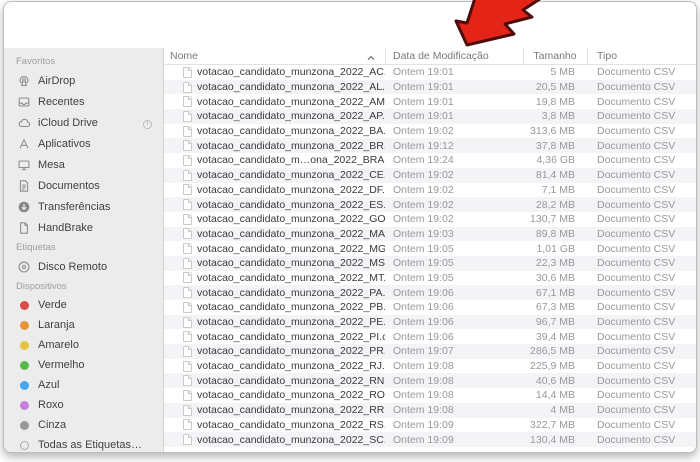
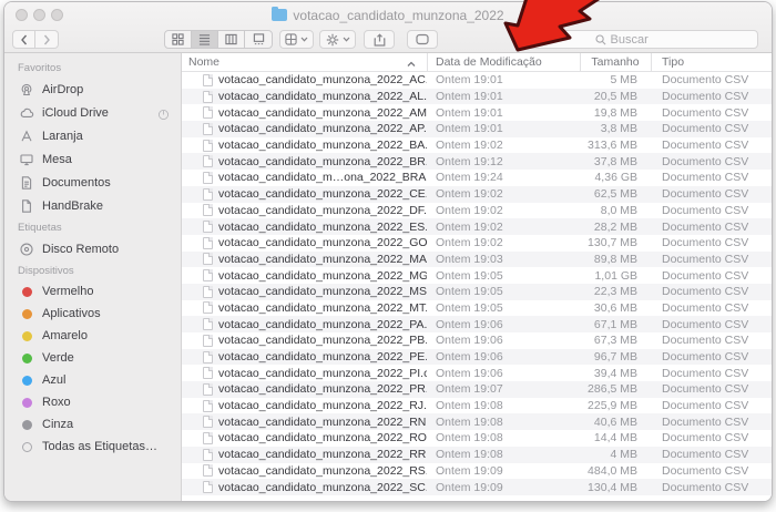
+ votacao_candidato_munzona_2022
+ Buscar
  Favoritos
  AirDrop
- Recentes
  iCloud Drive
- Aplicativos
+ Laranja
  Mesa
  Documentos
- Transferências
  HandBrake
  Etiquetas
  Disco Remoto
  Dispositivos
- Verde
+ Vermelho
- Laranja
+ Aplicativos
  Amarelo
- Vermelho
+ Verde
  Azul
  Roxo
  Cinza
  Todas as Etiquetas…
  Nome
  Data de Modificação
  Tamanho
  Tipo
  votacao_candidato_munzona_2022_AC
  Ontem 19:01
  5 MB
  Documento CSV
  votacao_candidato_munzona_2022_AL.
  Ontem 19:01
  20,5 MB
  Documento CSV
  votacao_candidato_munzona_2022_AM
  Ontem 19:01
  19,8 MB
  Documento CSV
  votacao_candidato_munzona_2022_AP.
  Ontem 19:01
  3,8 MB
  Documento CSV
  votacao_candidato_munzona_2022_BA.
  Ontem 19:02
  313,6 MB
  Documento CSV
  votacao_candidato_munzona_2022_BR
  Ontem 19:12
  37,8 MB
  Documento CSV
  votacao_candidato_m…ona_2022_BRA
  Ontem 19:24
  4,36 GB
  Documento CSV
  votacao_candidato_munzona_2022_CE
  Ontem 19:02
- 81,4 MB
+ 62,5 MB
  Documento CSV
  votacao_candidato_munzona_2022_DF.
  Ontem 19:02
- 7,1 MB
+ 8,0 MB
  Documento CSV
  votacao_candidato_munzona_2022_ES.
  Ontem 19:02
  28,2 MB
  Documento CSV
  votacao_candidato_munzona_2022_GO
  Ontem 19:02
  130,7 MB
  Documento CSV
  votacao_candidato_munzona_2022_MA
  Ontem 19:03
  89,8 MB
  Documento CSV
  votacao_candidato_munzona_2022_MG
  Ontem 19:05
  1,01 GB
  Documento CSV
  votacao_candidato_munzona_2022_MS
  Ontem 19:05
  22,3 MB
  Documento CSV
  votacao_candidato_munzona_2022_MT.
  Ontem 19:05
  30,6 MB
  Documento CSV
  votacao_candidato_munzona_2022_PA.
  Ontem 19:06
  67,1 MB
  Documento CSV
  votacao_candidato_munzona_2022_PB.
  Ontem 19:06
  67,3 MB
  Documento CSV
  votacao_candidato_munzona_2022_PE.
  Ontem 19:06
  96,7 MB
  Documento CSV
  votacao_candidato_munzona_2022_PI.c
  Ontem 19:06
  39,4 MB
  Documento CSV
  votacao_candidato_munzona_2022_PR
  Ontem 19:07
  286,5 MB
  Documento CSV
  votacao_candidato_munzona_2022_RJ.
  Ontem 19:08
  225,9 MB
  Documento CSV
  votacao_candidato_munzona_2022_RN
  Ontem 19:08
  40,6 MB
  Documento CSV
  votacao_candidato_munzona_2022_RO
  Ontem 19:08
  14,4 MB
  Documento CSV
  votacao_candidato_munzona_2022_RR
  Ontem 19:08
  4 MB
  Documento CSV
  votacao_candidato_munzona_2022_RS
  Ontem 19:09
- 322,7 MB
+ 484,0 MB
  Documento CSV
  votacao_candidato_munzona_2022_SC
  Ontem 19:09
  130,4 MB
  Documento CSV
